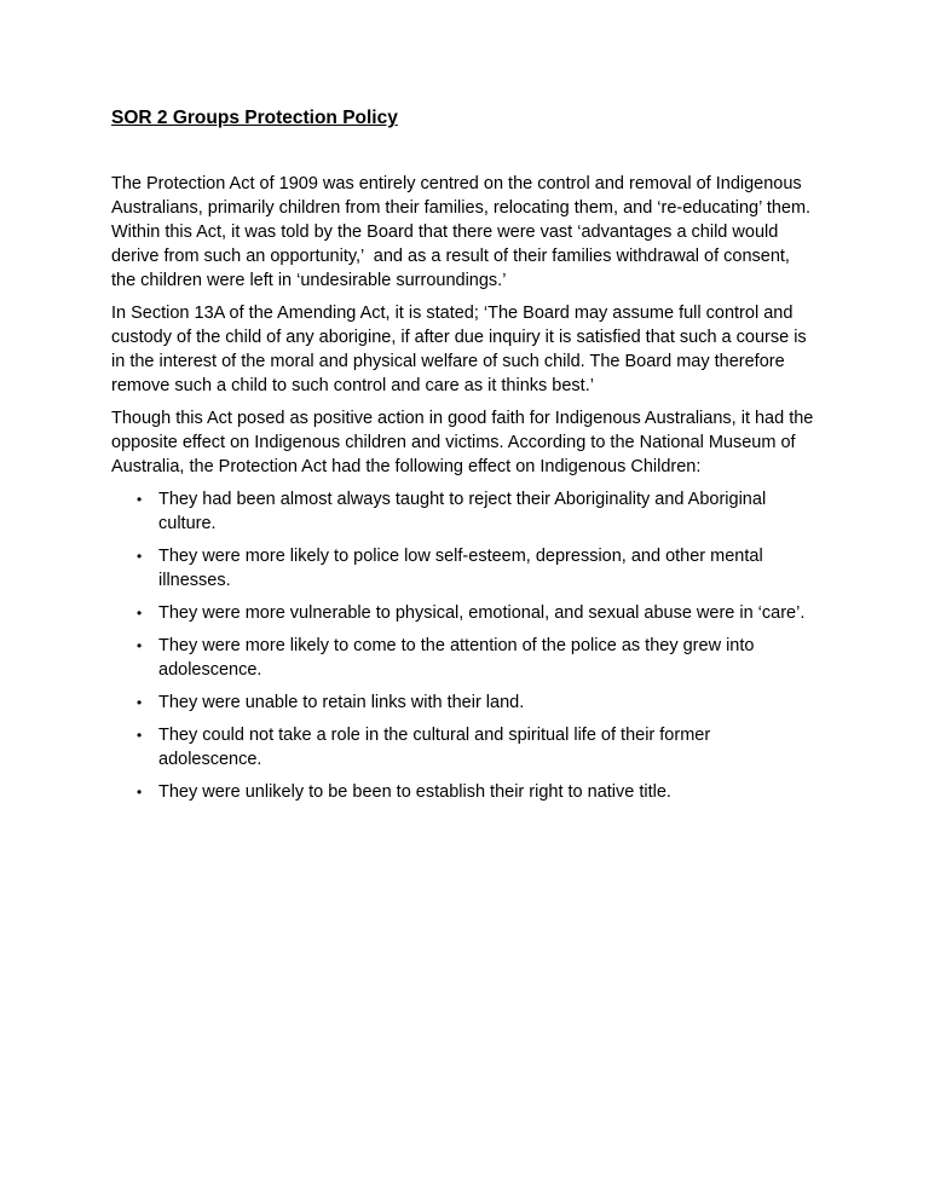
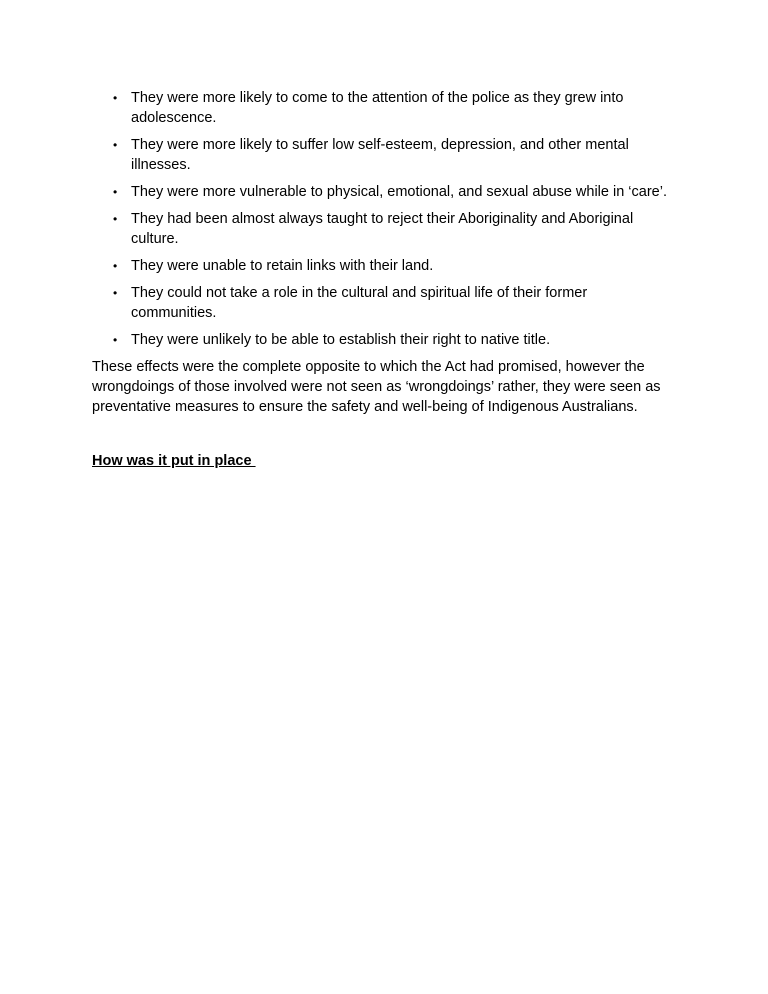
- SOR 2 Groups Protection Policy
- The Protection Act of 1909 was entirely centred on the control and removal of Indigenous Australians, primarily children from their families, relocating them, and ‘re-educating’ them. Within this Act, it was told by the Board that there were vast ‘advantages a child would derive from such an opportunity,’ and as a result of their families withdrawal of consent, the children were left in ‘undesirable surroundings.’
- In Section 13A of the Amending Act, it is stated; ‘The Board may assume full control and custody of the child of any aborigine, if after due inquiry it is satisfied that such a course is in the interest of the moral and physical welfare of such child. The Board may therefore remove such a child to such control and care as it thinks best.’
- Though this Act posed as positive action in good faith for Indigenous Australians, it had the opposite effect on Indigenous children and victims. According to the National Museum of Australia, the Protection Act had the following effect on Indigenous Children:
  •
- They had been almost always taught to reject their Aboriginality and Aboriginal culture.
+ They were more likely to come to the attention of the police as they grew into adolescence.
  •
- They were more likely to police low self-esteem, depression, and other mental illnesses.
+ They were more likely to suffer low self-esteem, depression, and other mental illnesses.
  •
- They were more vulnerable to physical, emotional, and sexual abuse were in ‘care’.
+ They were more vulnerable to physical, emotional, and sexual abuse while in ‘care’.
  •
- They were more likely to come to the attention of the police as they grew into adolescence.
+ They had been almost always taught to reject their Aboriginality and Aboriginal culture.
  •
  They were unable to retain links with their land.
  •
- They could not take a role in the cultural and spiritual life of their former adolescence.
+ They could not take a role in the cultural and spiritual life of their former communities.
  •
- They were unlikely to be been to establish their right to native title.
+ They were unlikely to be able to establish their right to native title.
+ These effects were the complete opposite to which the Act had promised, however the wrongdoings of those involved were not seen as ‘wrongdoings’ rather, they were seen as preventative measures to ensure the safety and well-being of Indigenous Australians.
+ How was it put in place
